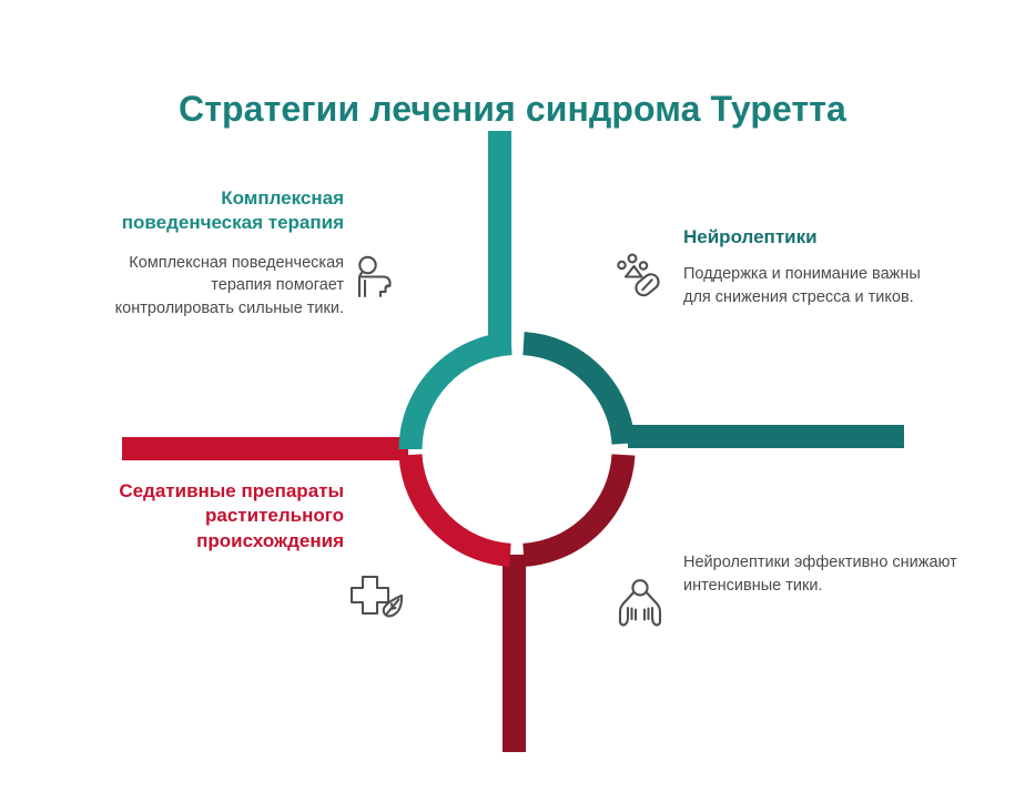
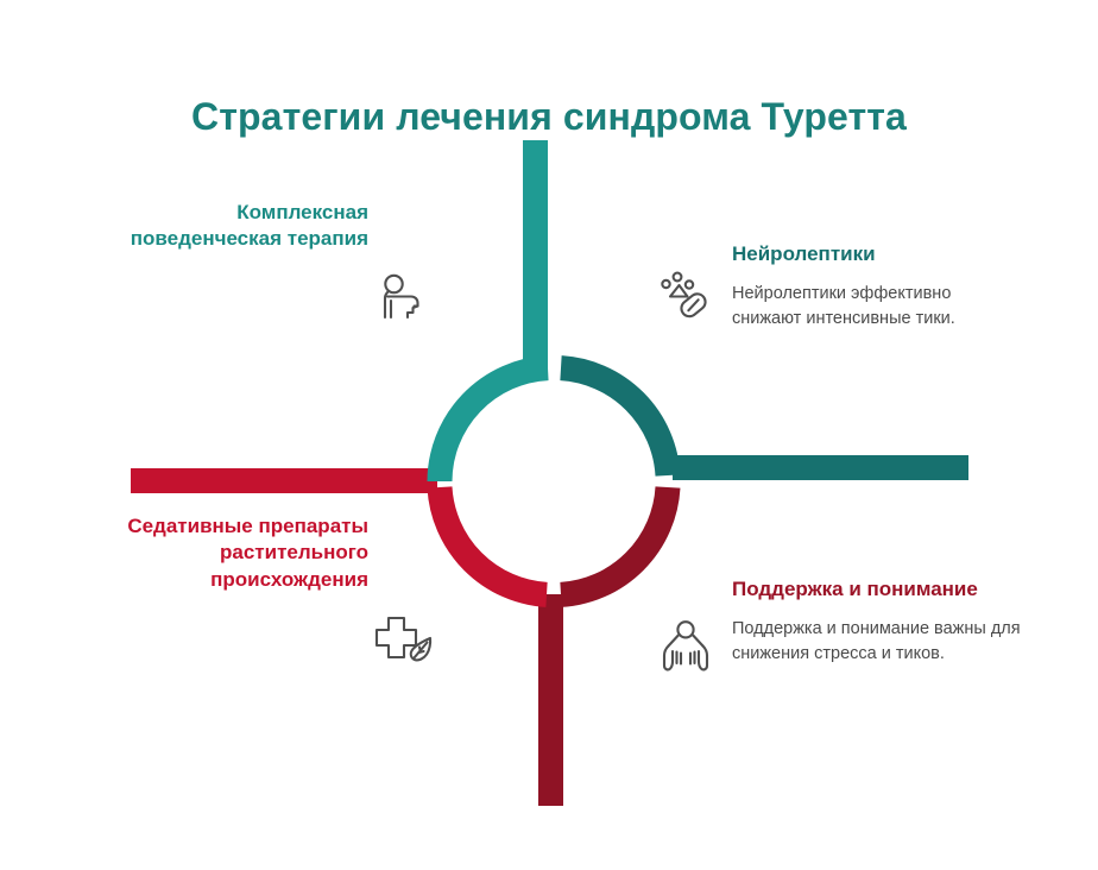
  Стратегии лечения синдрома Туретта
  Комплексная поведенческая терапия
- Комплексная поведенческая терапия помогает контролировать сильные тики.
  Нейролептики
- Поддержка и понимание важны для снижения стресса и тиков.
+ Нейролептики эффективно снижают интенсивные тики.
  Седативные препараты растительного происхождения
+ Поддержка и понимание
- Нейролептики эффективно снижают интенсивные тики.
+ Поддержка и понимание важны для снижения стресса и тиков.
